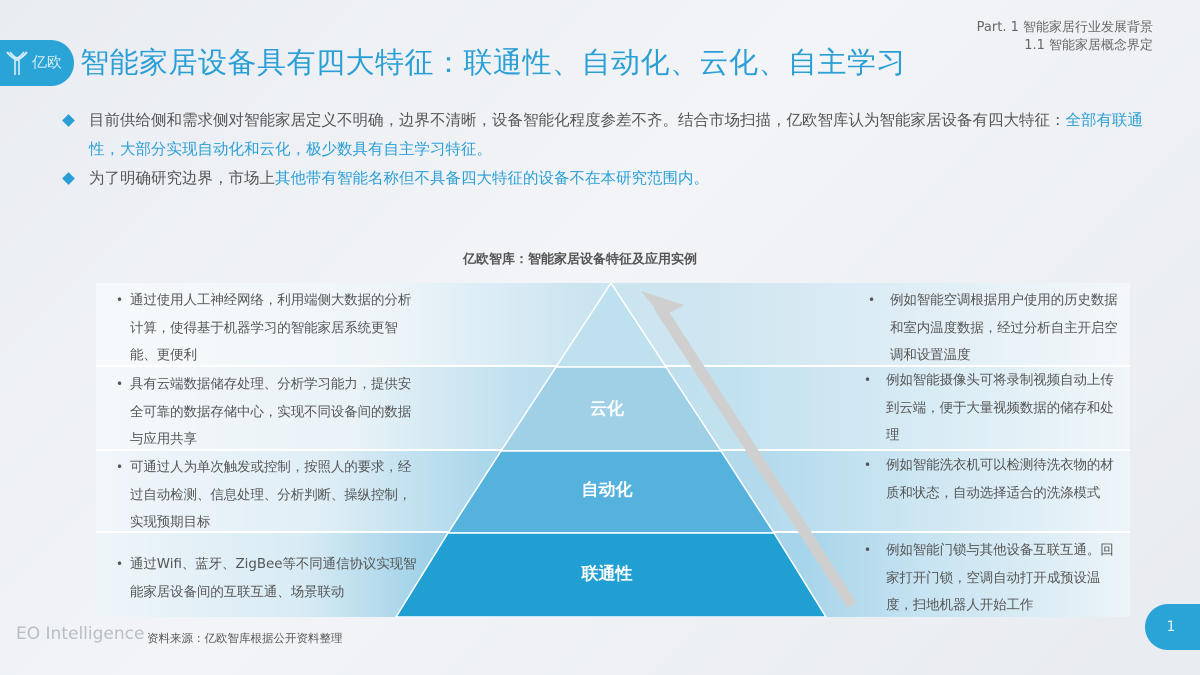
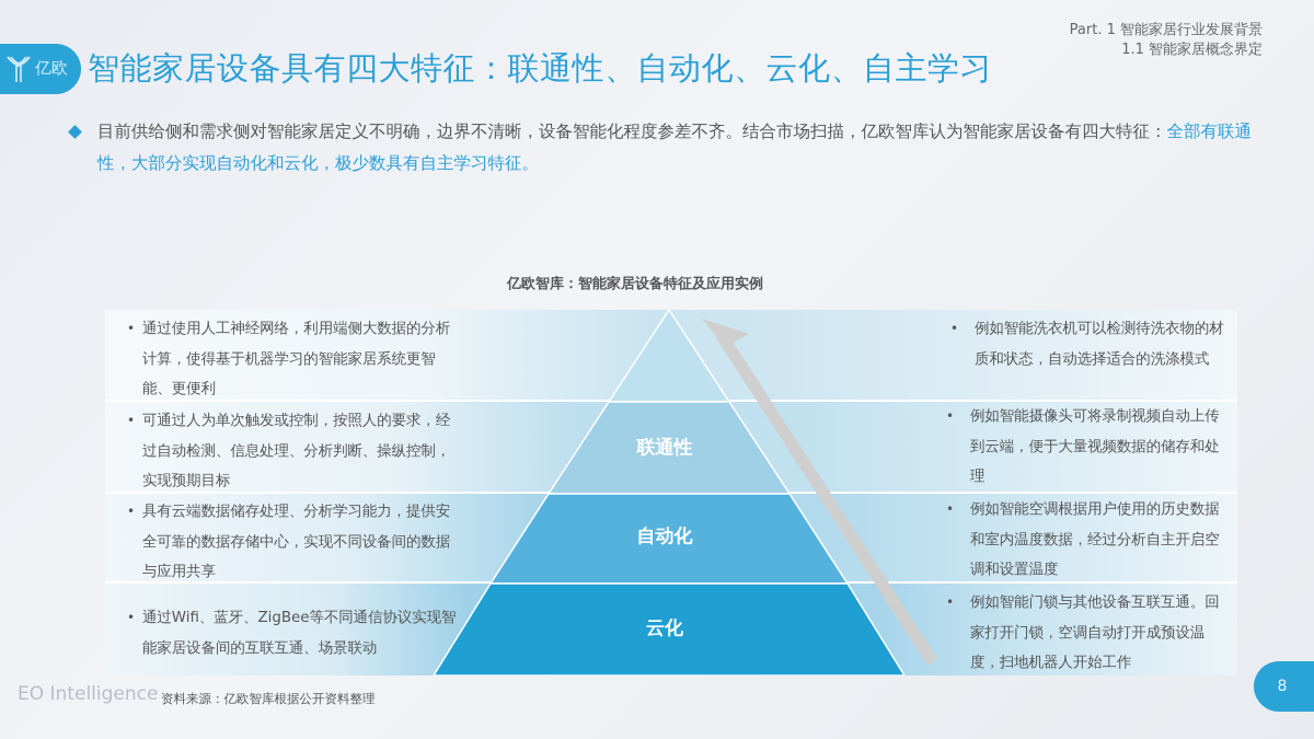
  亿欧
  智能家居设备具有四大特征：联通性、自动化、云化、自主学习
  Part. 1 智能家居行业发展背景
  1.1 智能家居概念界定
  目前供给侧和需求侧对智能家居定义不明确，边界不清晰，设备智能化程度参差不齐。结合市场扫描，亿欧智库认为智能家居设备有四大特征：全部有联通性，大部分实现自动化和云化，极少数具有自主学习特征。
- 为了明确研究边界，市场上其他带有智能名称但不具备四大特征的设备不在本研究范围内。
  亿欧智库：智能家居设备特征及应用实例
- 云化
+ 联通性
  自动化
- 联通性
+ 云化
  •
  通过使用人工神经网络，利用端侧大数据的分析计算，使得基于机器学习的智能家居系统更智能、更便利
  •
- 具有云端数据储存处理、分析学习能力，提供安全可靠的数据存储中心，实现不同设备间的数据与应用共享
+ 可通过人为单次触发或控制，按照人的要求，经过自动检测、信息处理、分析判断、操纵控制，实现预期目标
  •
- 可通过人为单次触发或控制，按照人的要求，经过自动检测、信息处理、分析判断、操纵控制，实现预期目标
+ 具有云端数据储存处理、分析学习能力，提供安全可靠的数据存储中心，实现不同设备间的数据与应用共享
  •
  通过Wifi、蓝牙、ZigBee等不同通信协议实现智能家居设备间的互联互通、场景联动
  •
- 例如智能空调根据用户使用的历史数据和室内温度数据，经过分析自主开启空调和设置温度
+ 例如智能洗衣机可以检测待洗衣物的材质和状态，自动选择适合的洗涤模式
  •
  例如智能摄像头可将录制视频自动上传到云端，便于大量视频数据的储存和处理
  •
- 例如智能洗衣机可以检测待洗衣物的材质和状态，自动选择适合的洗涤模式
+ 例如智能空调根据用户使用的历史数据和室内温度数据，经过分析自主开启空调和设置温度
  •
  例如智能门锁与其他设备互联互通。回家打开门锁，空调自动打开成预设温度，扫地机器人开始工作
  EO Intelligence
  资料来源：亿欧智库根据公开资料整理
- 1
+ 8
